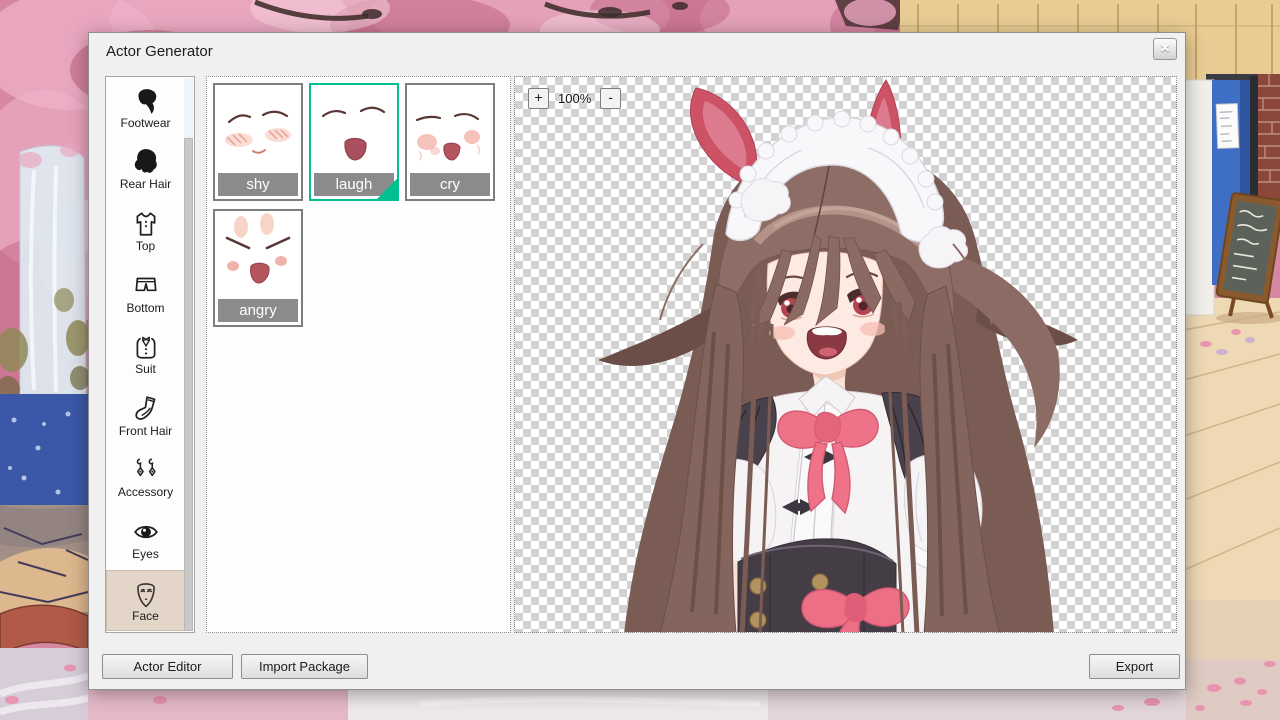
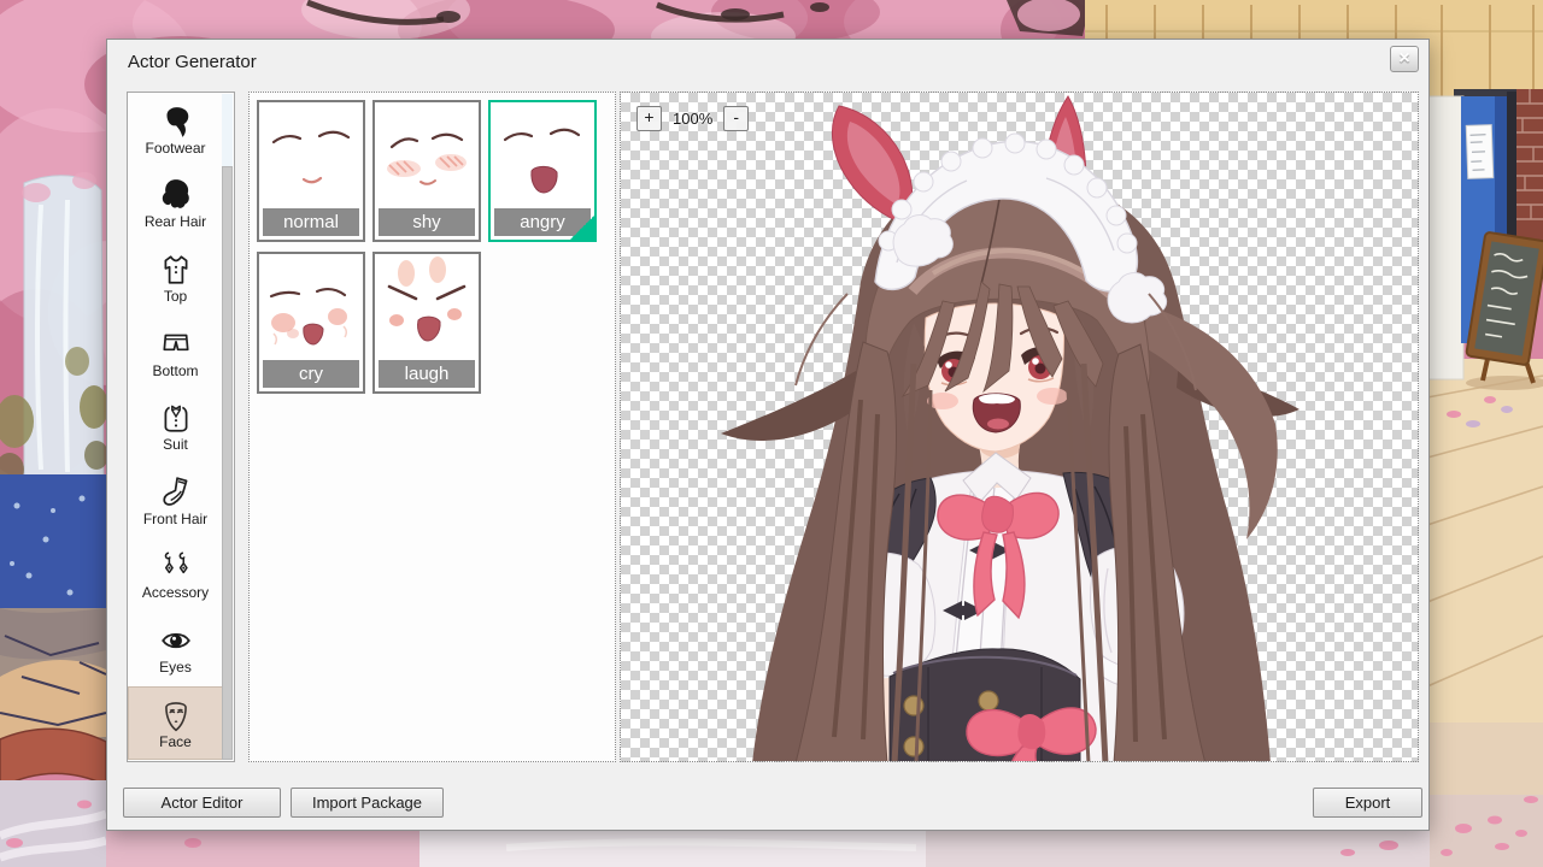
  Actor Generator
  ×
  Footwear
  Rear Hair
  Top
  Bottom
  Suit
  Front Hair
  Accessory
  Eyes
  Face
+ normal
  shy
- laugh
+ angry
  cry
- angry
+ laugh
  +
  100%
  -
  Actor Editor
  Import Package
  Export
